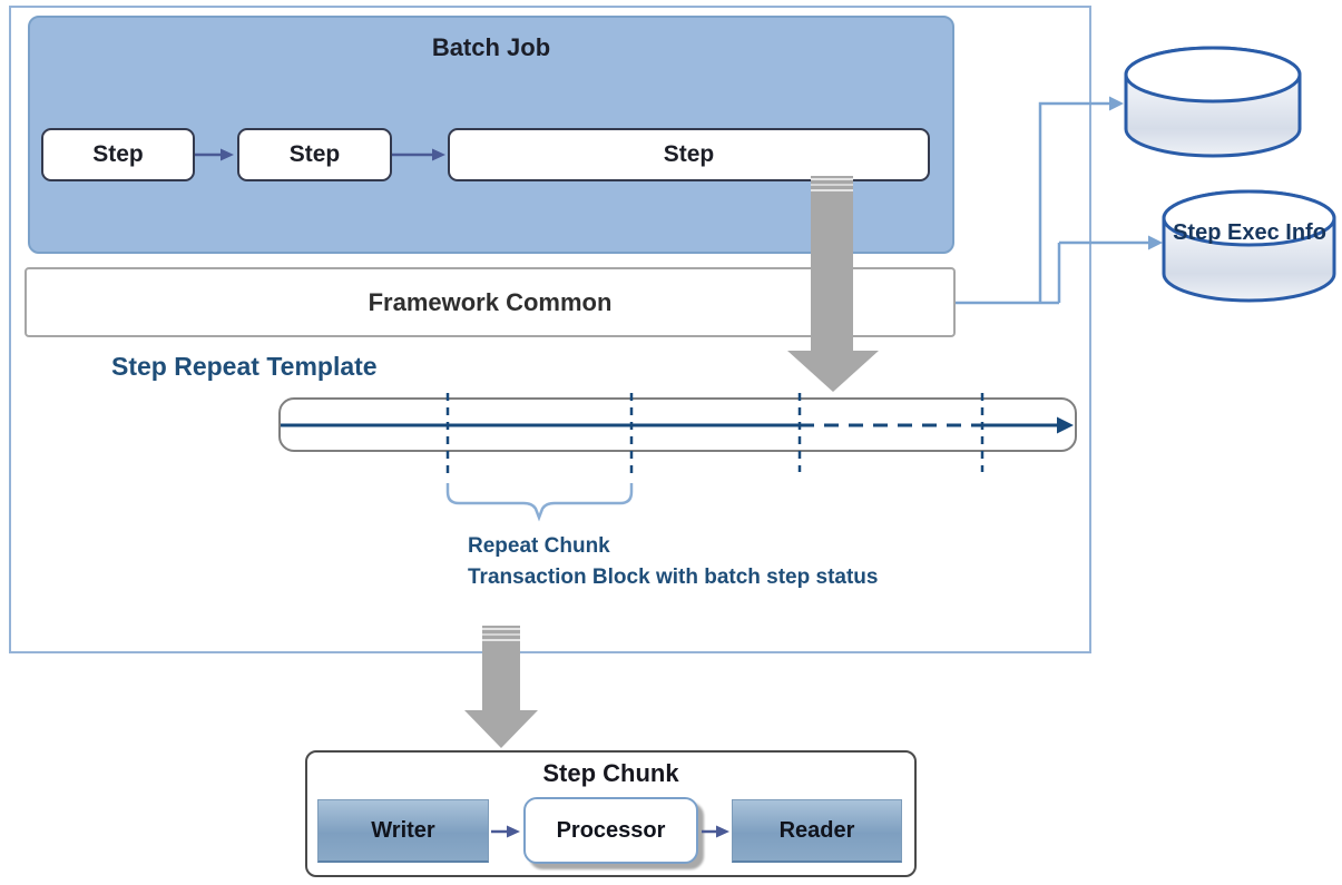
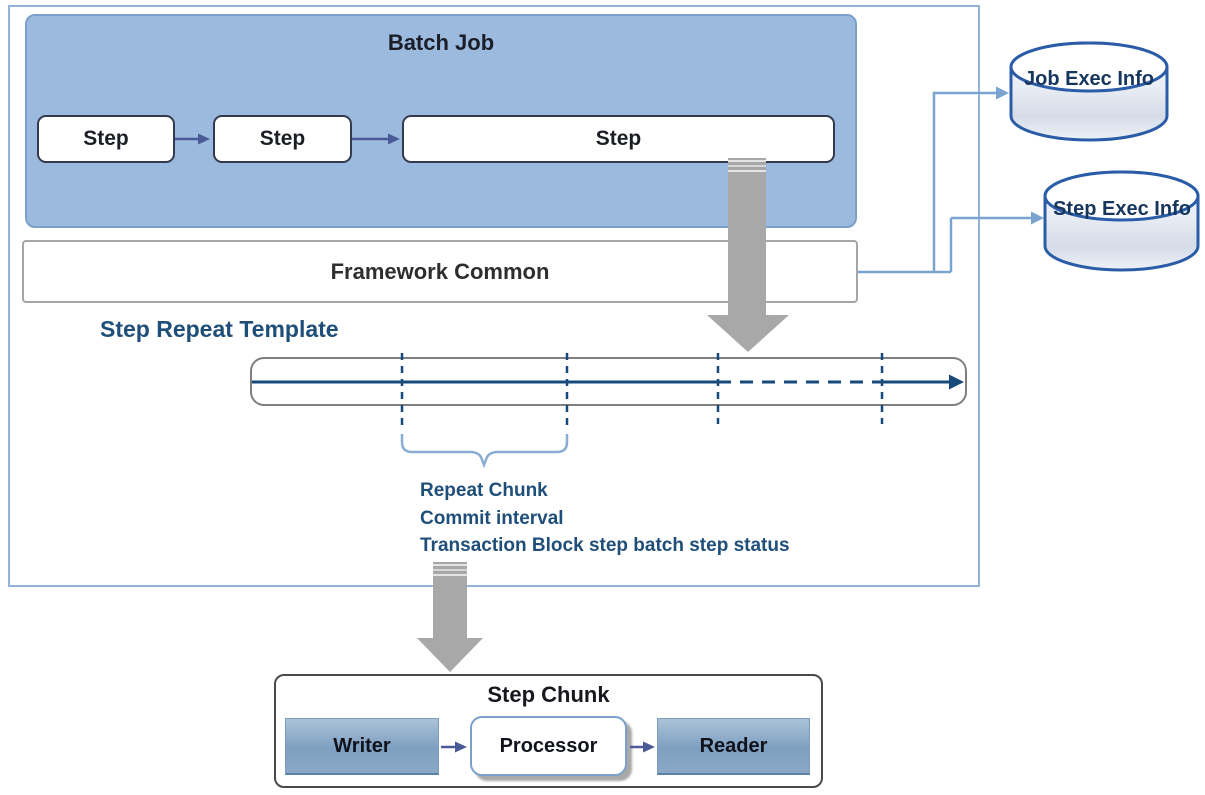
  Batch Job
  Step
  Step
  Step
  Framework Common
  Step Repeat Template
  Repeat Chunk
+ Commit interval
- Transaction Block with batch step status
+ Transaction Block step batch step status
  Step Chunk
  Writer
  Processor
  Reader
+ Job Exec Info
  Step Exec Info
